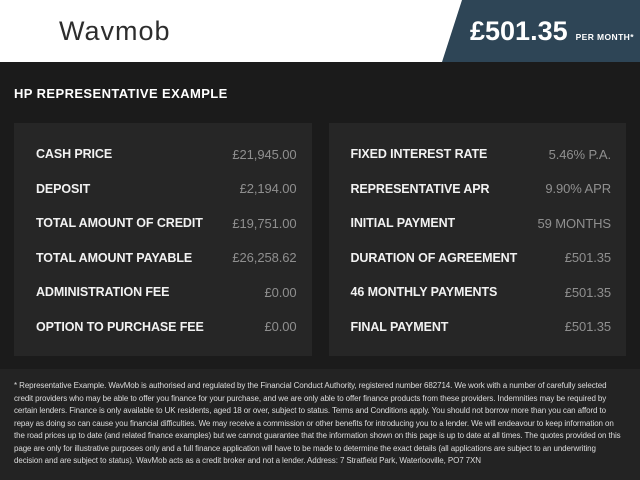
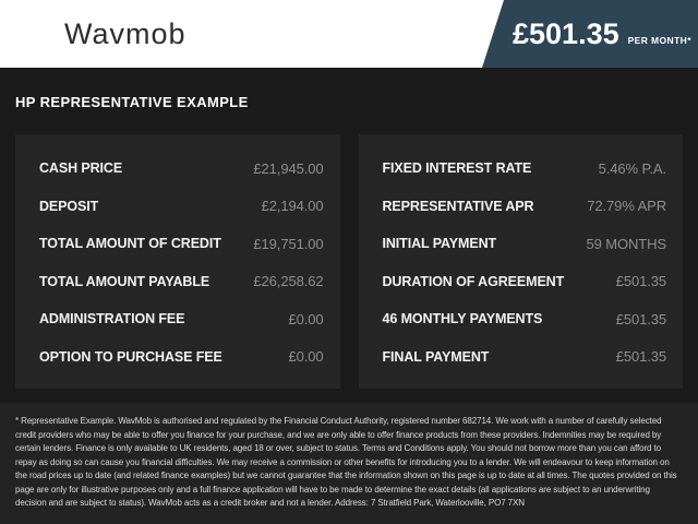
  Wavmob
  £501.35
  PER MONTH*
  HP REPRESENTATIVE EXAMPLE
  CASH PRICE
  £21,945.00
  DEPOSIT
  £2,194.00
  TOTAL AMOUNT OF CREDIT
  £19,751.00
  TOTAL AMOUNT PAYABLE
  £26,258.62
  ADMINISTRATION FEE
  £0.00
  OPTION TO PURCHASE FEE
  £0.00
  FIXED INTEREST RATE
  5.46% P.A.
  REPRESENTATIVE APR
- 9.90% APR
+ 72.79% APR
  INITIAL PAYMENT
  59 MONTHS
  DURATION OF AGREEMENT
  £501.35
  46 MONTHLY PAYMENTS
  £501.35
  FINAL PAYMENT
  £501.35
  * Representative Example. WavMob is authorised and regulated by the Financial Conduct Authority, registered number 682714. We work with a number of carefully selected credit providers who may be able to offer you finance for your purchase, and we are only able to offer finance products from these providers. Indemnities may be required by certain lenders. Finance is only available to UK residents, aged 18 or over, subject to status. Terms and Conditions apply. You should not borrow more than you can afford to repay as doing so can cause you financial difficulties. We may receive a commission or other benefits for introducing you to a lender. We will endeavour to keep information on the road prices up to date (and related finance examples) but we cannot guarantee that the information shown on this page is up to date at all times. The quotes provided on this page are only for illustrative purposes only and a full finance application will have to be made to determine the exact details (all applications are subject to an underwriting decision and are subject to status). WavMob acts as a credit broker and not a lender. Address: 7 Stratfield Park, Waterlooville, PO7 7XN
